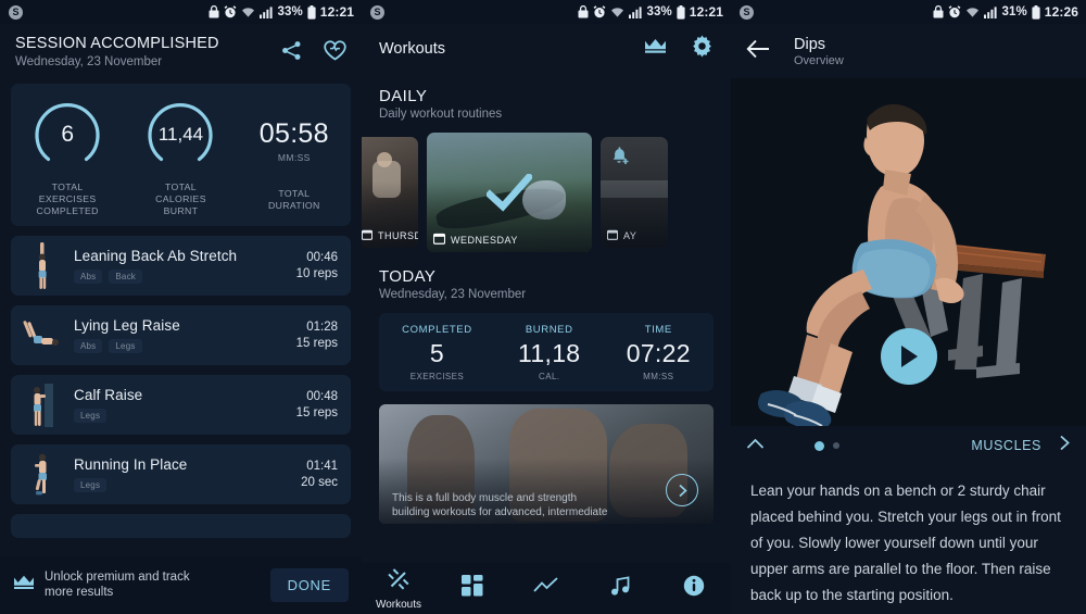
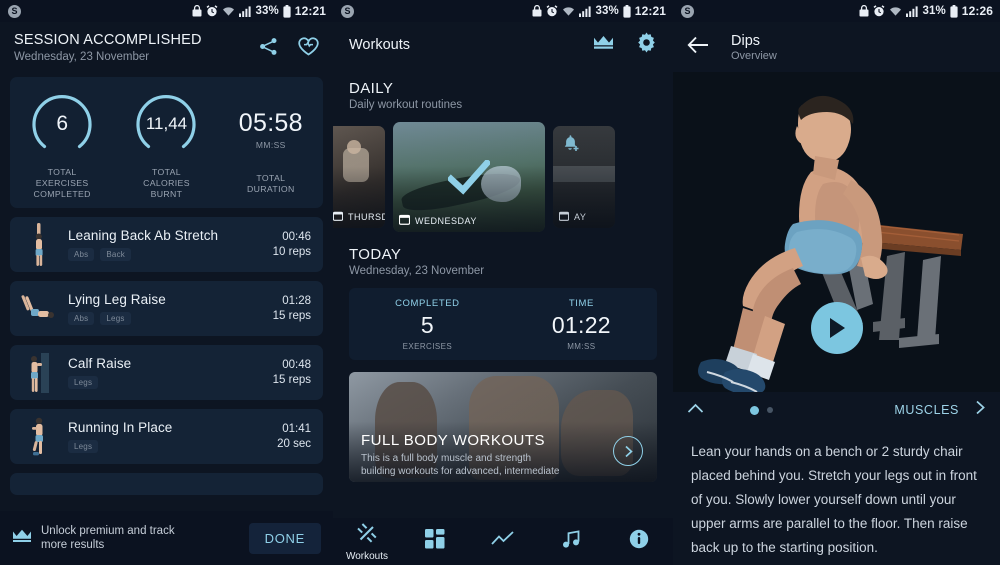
  S
  33%
  12:21
  SESSION ACCOMPLISHED
  Wednesday, 23 November
  6
  TOTAL
  EXERCISES
  COMPLETED
  11,44
  TOTAL
  CALORIES
  BURNT
  05:58
  MM:SS
  TOTAL
  DURATION
  Leaning Back Ab Stretch
  Abs
  Back
  00:46
  10 reps
  Lying Leg Raise
  Abs
  Legs
  01:28
  15 reps
  Calf Raise
  Legs
  00:48
  15 reps
  Running In Place
  Legs
  01:41
  20 sec
  Unlock premium and track
  more results
  DONE
  S
  33%
  12:21
  Workouts
  DAILY
  Daily workout routines
  THURSD
  WEDNESDAY
  AY
  TODAY
  Wednesday, 23 November
  COMPLETED
  5
  EXERCISES
- BURNED
- 11,18
- CAL.
  TIME
- 07:22
+ 01:22
  MM:SS
+ FULL BODY WORKOUTS
  This is a full body muscle and strength
  building workouts for advanced, intermediate
  Workouts
  S
  31%
  12:26
  Dips
  Overview
  MUSCLES
  Lean your hands on a bench or 2 sturdy chair placed behind you. Stretch your legs out in front of you. Slowly lower yourself down until your upper arms are parallel to the floor. Then raise back up to the starting position.
